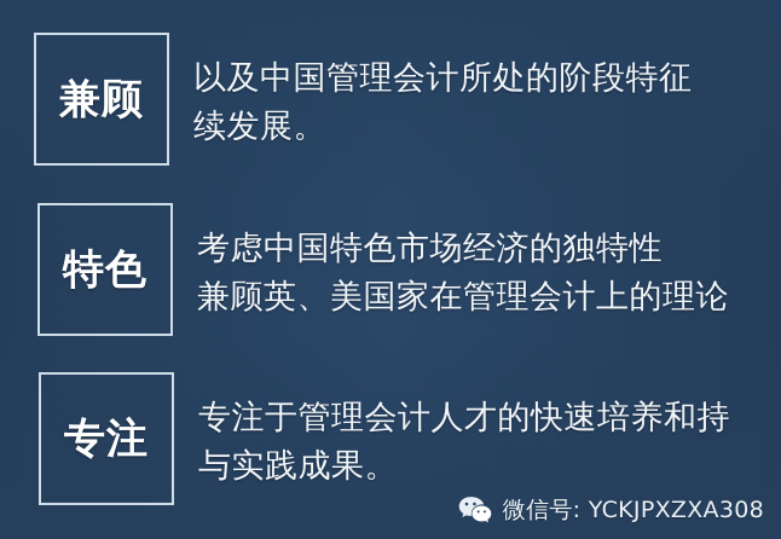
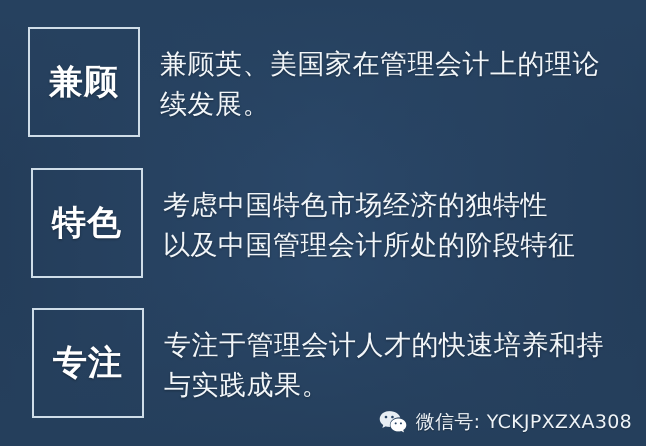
  兼顾
- 以及中国管理会计所处的阶段特征
+ 兼顾英、美国家在管理会计上的理论
  续发展。
  特色
  考虑中国特色市场经济的独特性
- 兼顾英、美国家在管理会计上的理论
+ 以及中国管理会计所处的阶段特征
  专注
  专注于管理会计人才的快速培养和持
  与实践成果。
  微信号: YCKJPXZXA308
